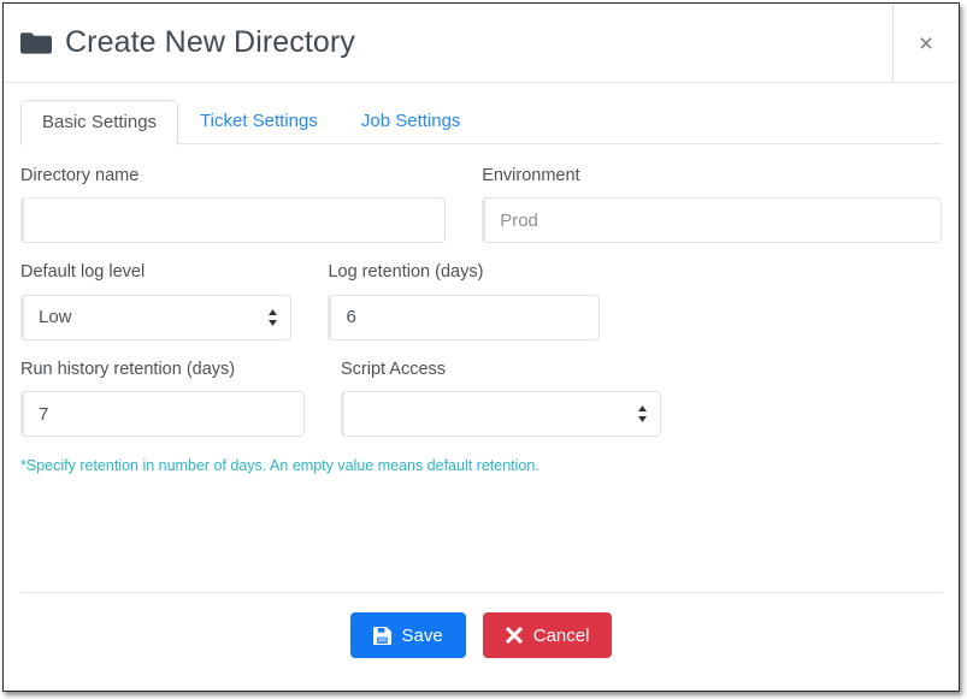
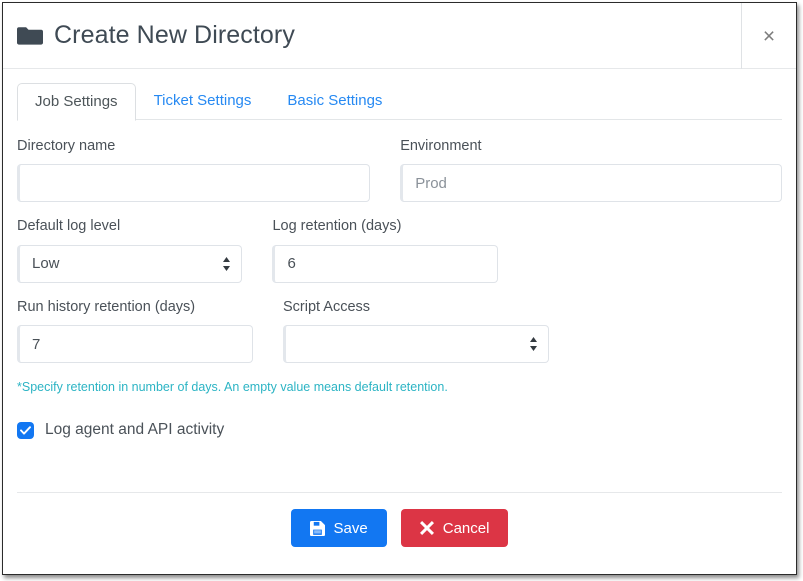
  Create New Directory
  ×
- Basic Settings
+ Job Settings
  Ticket Settings
- Job Settings
+ Basic Settings
  Directory name
  Environment
  Prod
  Default log level
  Low
  Log retention (days)
  6
  Run history retention (days)
  7
  Script Access
  *Specify retention in number of days. An empty value means default retention.
+ Log agent and API activity
  Save
  Cancel
